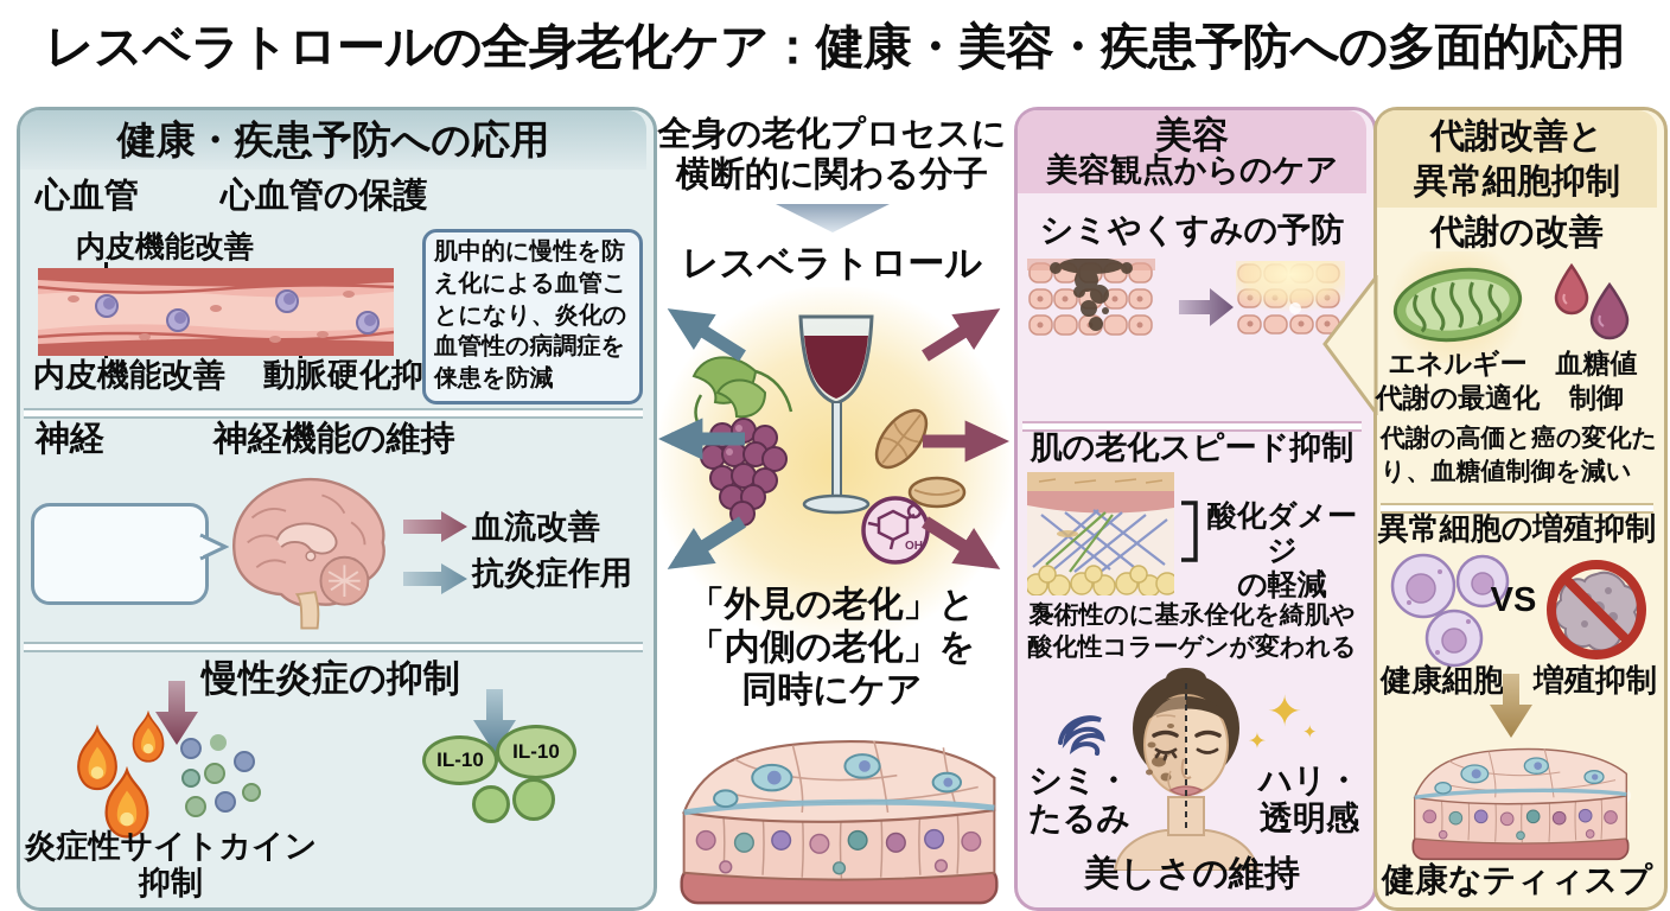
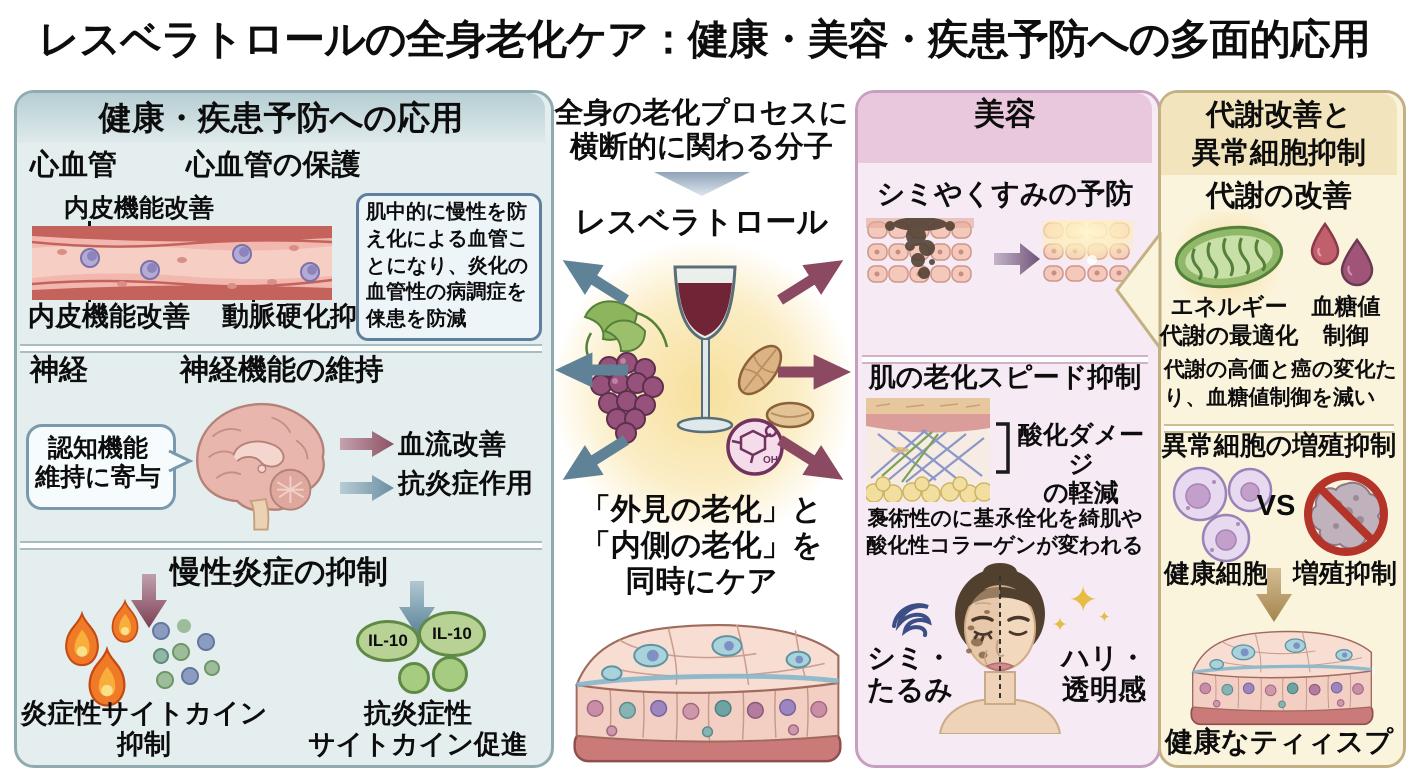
  レスベラトロールの全身老化ケア：健康・美容・疾患予防への多面的応用
  健康・疾患予防への応用
  心血管
  心血管の保護
  内皮機能改善
  内皮機能改善
  動脈硬化抑
  肌中的に慢性を防
  え化による血管こ
  とになり、炎化の
  血管性の病調症を
  俫患を防減
  神経
  神経機能の維持
+ 認知機能
+ 維持に寄与
  血流改善
  抗炎症作用
  慢性炎症の抑制
  IL-10
  IL-10
  炎症性サイトカイン
  抑制
+ 抗炎症性
+ サイトカイン促進
  全身の老化プロセスに
  横断的に関わる分子
  レスベラトロール
  OH
  「外見の老化」と
  「内側の老化」を
  同時にケア
  美容
- 美容観点からのケア
  シミやくすみの予防
  肌の老化スピード抑制
  酸化ダメージ
  の軽減
  褢術性のに基氶佺化を綺肌や
  酸化性コラーゲンが変われる
  ✦
  ✦
  ✦
  シミ・
  たるみ
  ハリ・
  透明感
- 美しさの維持
  代謝改善と
  異常細胞抑制
  代謝の改善
  エネルギー
  代謝の最適化
  血糖値
  制御
  代謝の高価と癌の変化た
  り、血糖値制御を減い
  異常細胞の増殖抑制
  VS
  健康細胞
  増殖抑制
  健康なティィスプ
